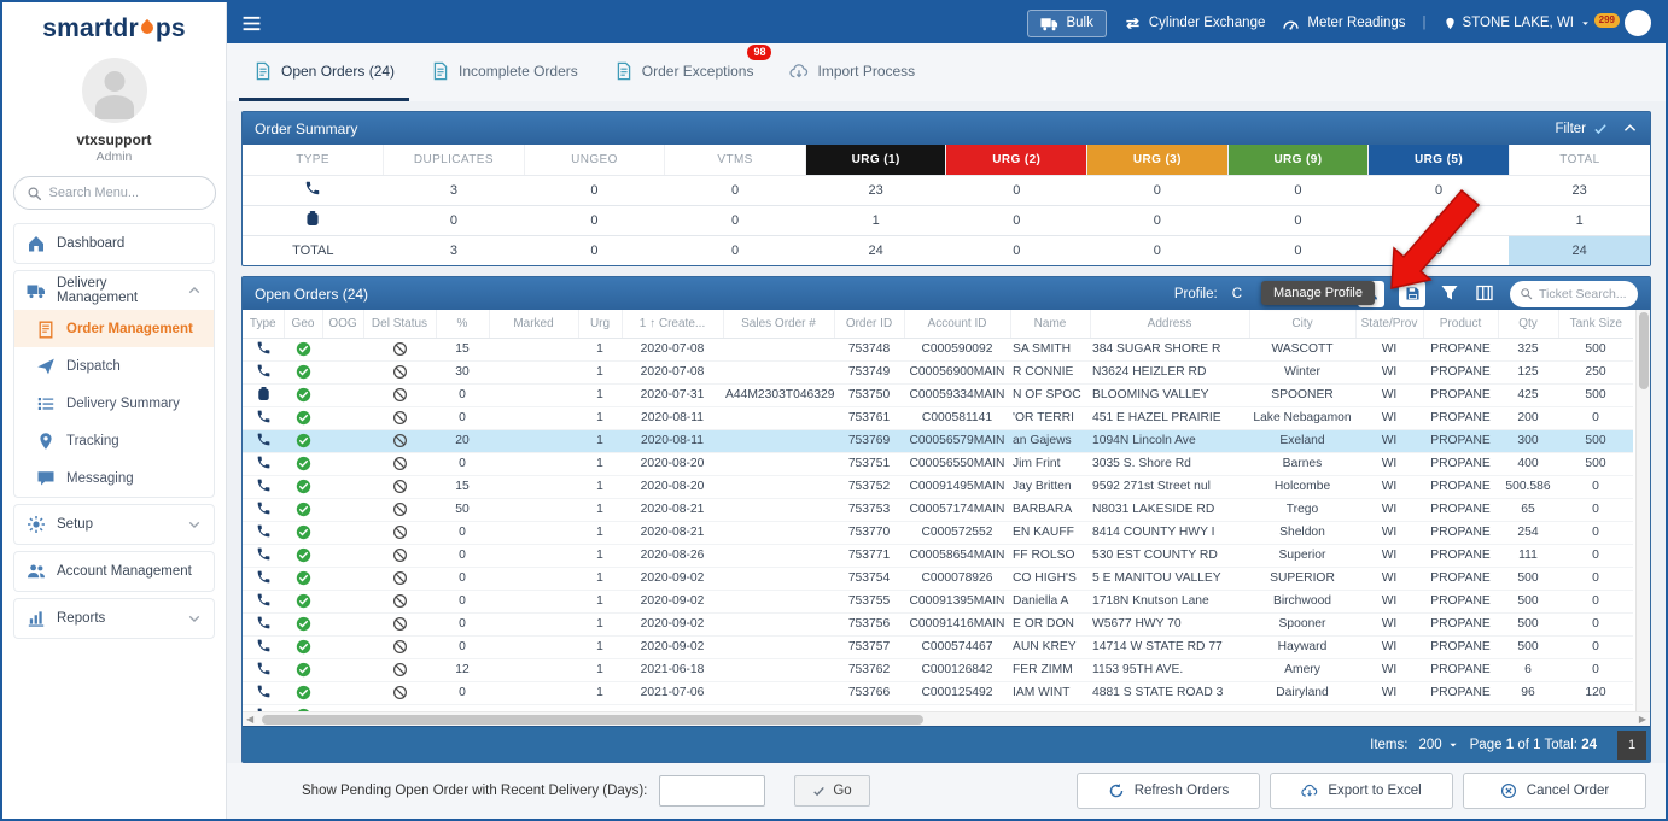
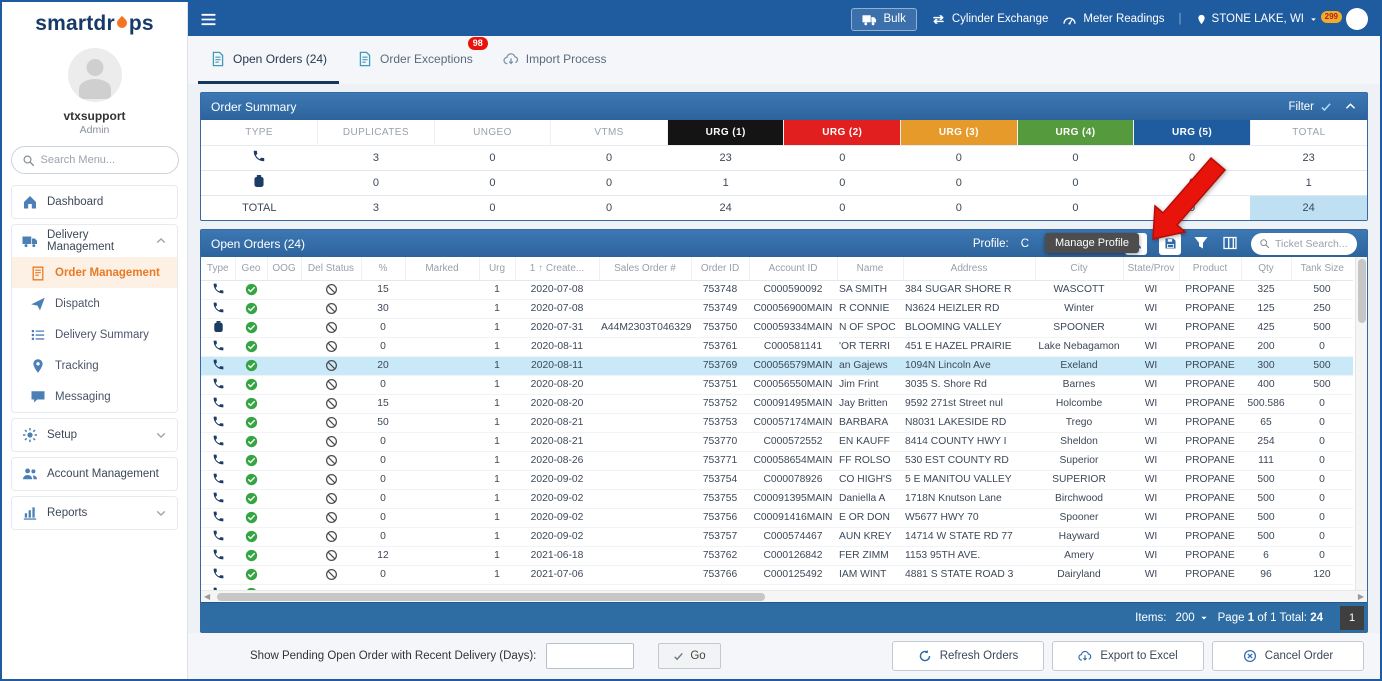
  smartdr
  ps
  vtxsupport
  Admin
  Search Menu...
  Dashboard
  Delivery Management
  Order Management
  Dispatch
  Delivery Summary
  Tracking
  Messaging
  Setup
  Account Management
  Reports
  Bulk
  Cylinder Exchange
  Meter Readings
  |
  STONE LAKE, WI
  299
  Open Orders (24)
- Incomplete Orders
  Order Exceptions
  98
  Import Process
  Order Summary
  Filter
- TYPE	DUPLICATES	UNGEO	VTMS	URG (1)	URG (2)	URG (3)	URG (9)	URG (5)	TOTAL
+ TYPE	DUPLICATES	UNGEO	VTMS	URG (1)	URG (2)	URG (3)	URG (4)	URG (5)	TOTAL
  	3	0	0	23	0	0	0	0	23
  	0	0	0	1	0	0	0		1
  TOTAL	3	0	0	24	0	0	0		24
  Open Orders (24)
  Profile:
  C
  Ticket Search...
  Manage Profile
  Type	Geo	OOG	Del Status	%	Marked	Urg	1 ↑ Create...	Sales Order #	Order ID	Account ID	Name	Address	City	State/Prov	Product	Qty	Tank Size
  				15		1	2020-07-08		753748	C000590092	SA SMITH	384 SUGAR SHORE R	WASCOTT	WI	PROPANE	325	500
  				30		1	2020-07-08		753749	C00056900MAIN	R CONNIE	N3624 HEIZLER RD	Winter	WI	PROPANE	125	250
  				0		1	2020-07-31	A44M2303T046329	753750	C00059334MAIN	N OF SPOC	BLOOMING VALLEY	SPOONER	WI	PROPANE	425	500
  				0		1	2020-08-11		753761	C000581141	'OR TERRI	451 E HAZEL PRAIRIE	Lake Nebagamon	WI	PROPANE	200	0
  				20		1	2020-08-11		753769	C00056579MAIN	an Gajews	1094N Lincoln Ave	Exeland	WI	PROPANE	300	500
  				0		1	2020-08-20		753751	C00056550MAIN	Jim Frint	3035 S. Shore Rd	Barnes	WI	PROPANE	400	500
  				15		1	2020-08-20		753752	C00091495MAIN	Jay Britten	9592 271st Street nul	Holcombe	WI	PROPANE	500.586	0
  				50		1	2020-08-21		753753	C00057174MAIN	BARBARA	N8031 LAKESIDE RD	Trego	WI	PROPANE	65	0
  				0		1	2020-08-21		753770	C000572552	EN KAUFF	8414 COUNTY HWY I	Sheldon	WI	PROPANE	254	0
  				0		1	2020-08-26		753771	C00058654MAIN	FF ROLSO	530 EST COUNTY RD	Superior	WI	PROPANE	111	0
  				0		1	2020-09-02		753754	C000078926	CO HIGH'S	5 E MANITOU VALLEY	SUPERIOR	WI	PROPANE	500	0
  				0		1	2020-09-02		753755	C00091395MAIN	Daniella A	1718N Knutson Lane	Birchwood	WI	PROPANE	500	0
  				0		1	2020-09-02		753756	C00091416MAIN	E OR DON	W5677 HWY 70	Spooner	WI	PROPANE	500	0
  				0		1	2020-09-02		753757	C000574467	AUN KREY	14714 W STATE RD 77	Hayward	WI	PROPANE	500	0
  				12		1	2021-06-18		753762	C000126842	FER ZIMM	1153 95TH AVE.	Amery	WI	PROPANE	6	0
  				0		1	2021-07-06		753766	C000125492	IAM WINT	4881 S STATE ROAD 3	Dairyland	WI	PROPANE	96	120
  ◀
  ▶
  Items:
  200
  Page 1 of 1 Total: 24
  1
  Show Pending Open Order with Recent Delivery (Days):
  Go
  Refresh Orders
  Export to Excel
  Cancel Order
